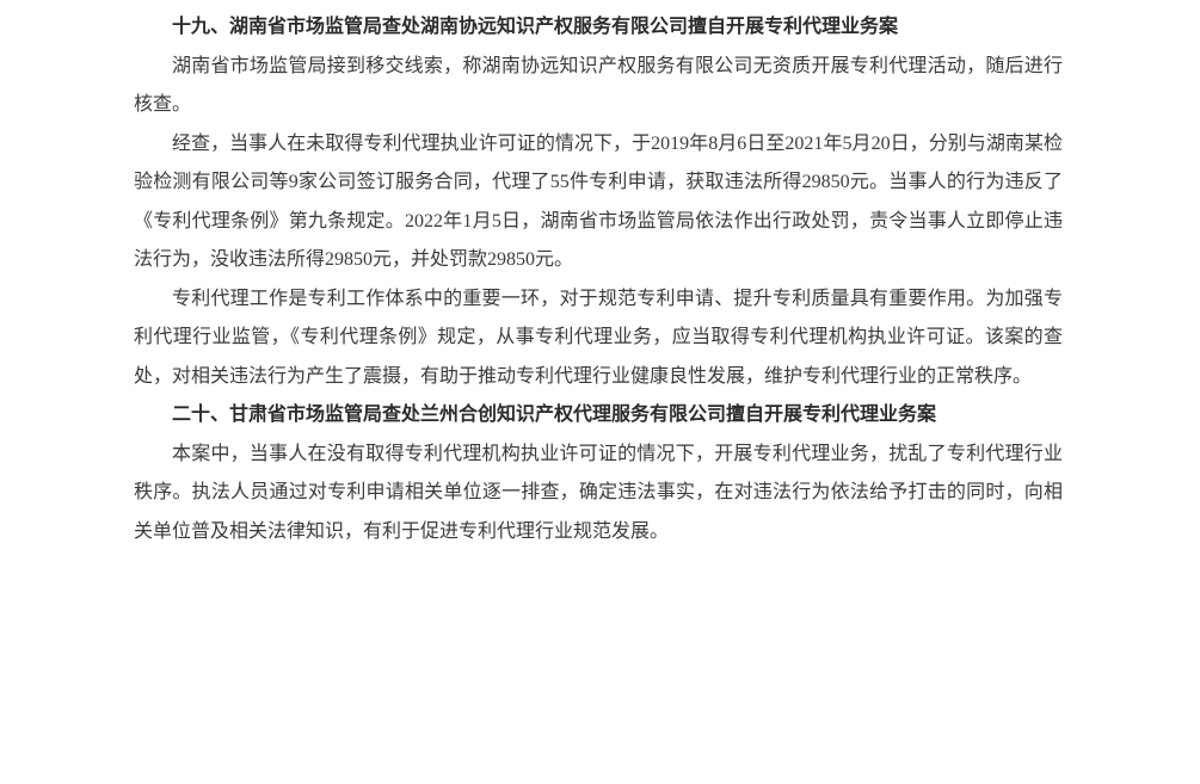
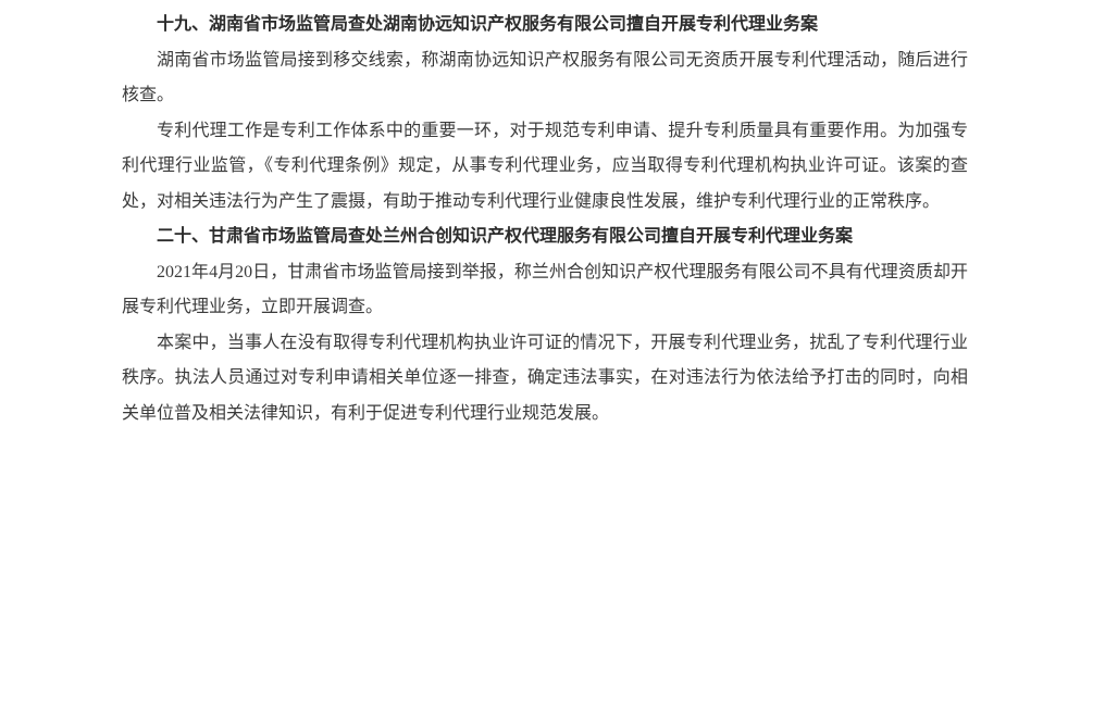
  十九、湖南省市场监管局查处湖南协远知识产权服务有限公司擅自开展专利代理业务案
  湖南省市场监管局接到移交线索，称湖南协远知识产权服务有限公司无资质开展专利代理活动，随后进行核查。
- 经查，当事人在未取得专利代理执业许可证的情况下，于2019年8月6日至2021年5月20日，分别与湖南某检验检测有限公司等9家公司签订服务合同，代理了55件专利申请，获取违法所得29850元。当事人的行为违反了《专利代理条例》第九条规定。2022年1月5日，湖南省市场监管局依法作出行政处罚，责令当事人立即停止违法行为，没收违法所得29850元，并处罚款29850元。
  专利代理工作是专利工作体系中的重要一环，对于规范专利申请、提升专利质量具有重要作用。为加强专利代理行业监管，《专利代理条例》规定，从事专利代理业务，应当取得专利代理机构执业许可证。该案的查处，对相关违法行为产生了震摄，有助于推动专利代理行业健康良性发展，维护专利代理行业的正常秩序。
  二十、甘肃省市场监管局查处兰州合创知识产权代理服务有限公司擅自开展专利代理业务案
+ 2021年4月20日，甘肃省市场监管局接到举报，称兰州合创知识产权代理服务有限公司不具有代理资质却开展专利代理业务，立即开展调查。
  本案中，当事人在没有取得专利代理机构执业许可证的情况下，开展专利代理业务，扰乱了专利代理行业秩序。执法人员通过对专利申请相关单位逐一排查，确定违法事实，在对违法行为依法给予打击的同时，向相关单位普及相关法律知识，有利于促进专利代理行业规范发展。
